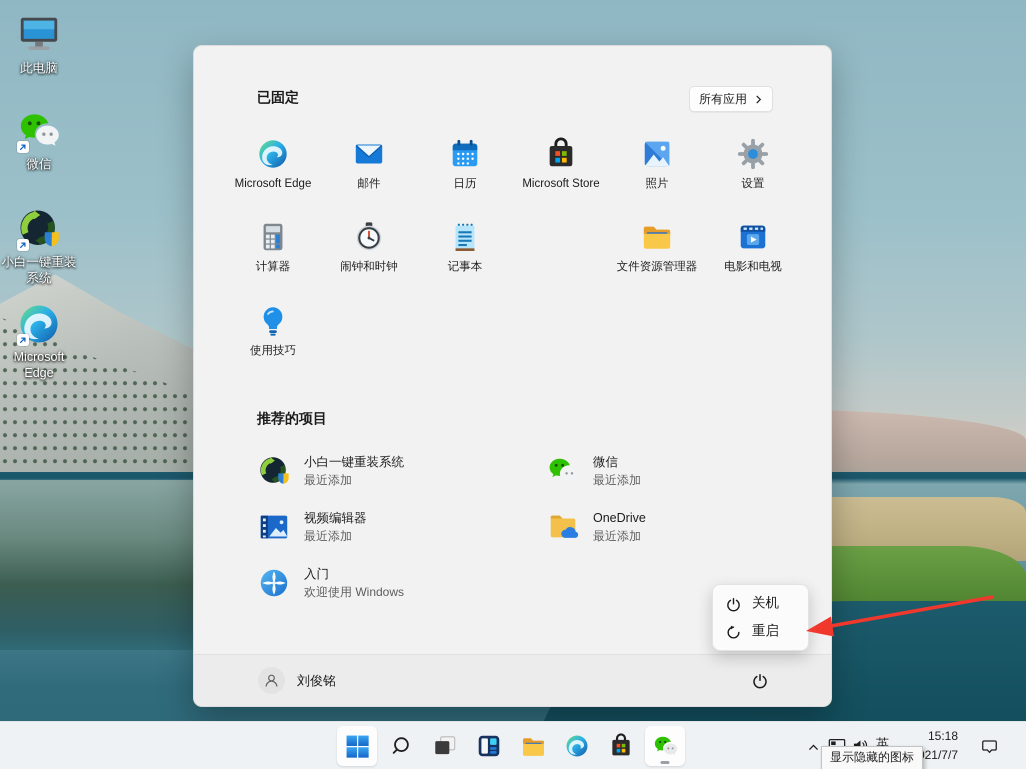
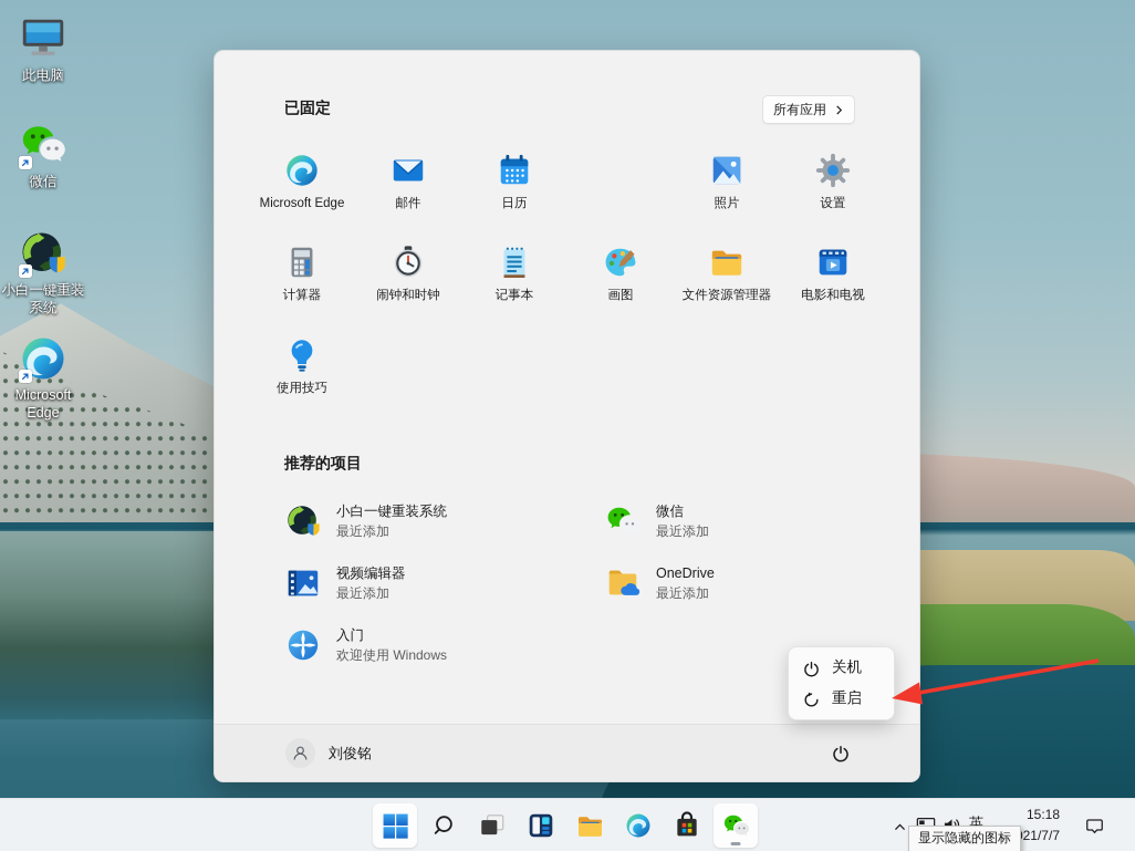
  此电脑
  微信
  小白一键重装系统
  Microsoft Edge
  已固定
  所有应用
  Microsoft Edge
  邮件
  日历
- Microsoft Store
  照片
  设置
  计算器
  闹钟和时钟
  记事本
+ 画图
  文件资源管理器
  电影和电视
  使用技巧
  推荐的项目
  小白一键重装系统
  最近添加
  微信
  最近添加
  视频编辑器
  最近添加
  OneDrive
  最近添加
  入门
  欢迎使用 Windows
  刘俊铭
  关机
  重启
  英
  15:18
  21/7/7
  显示隐藏的图标
